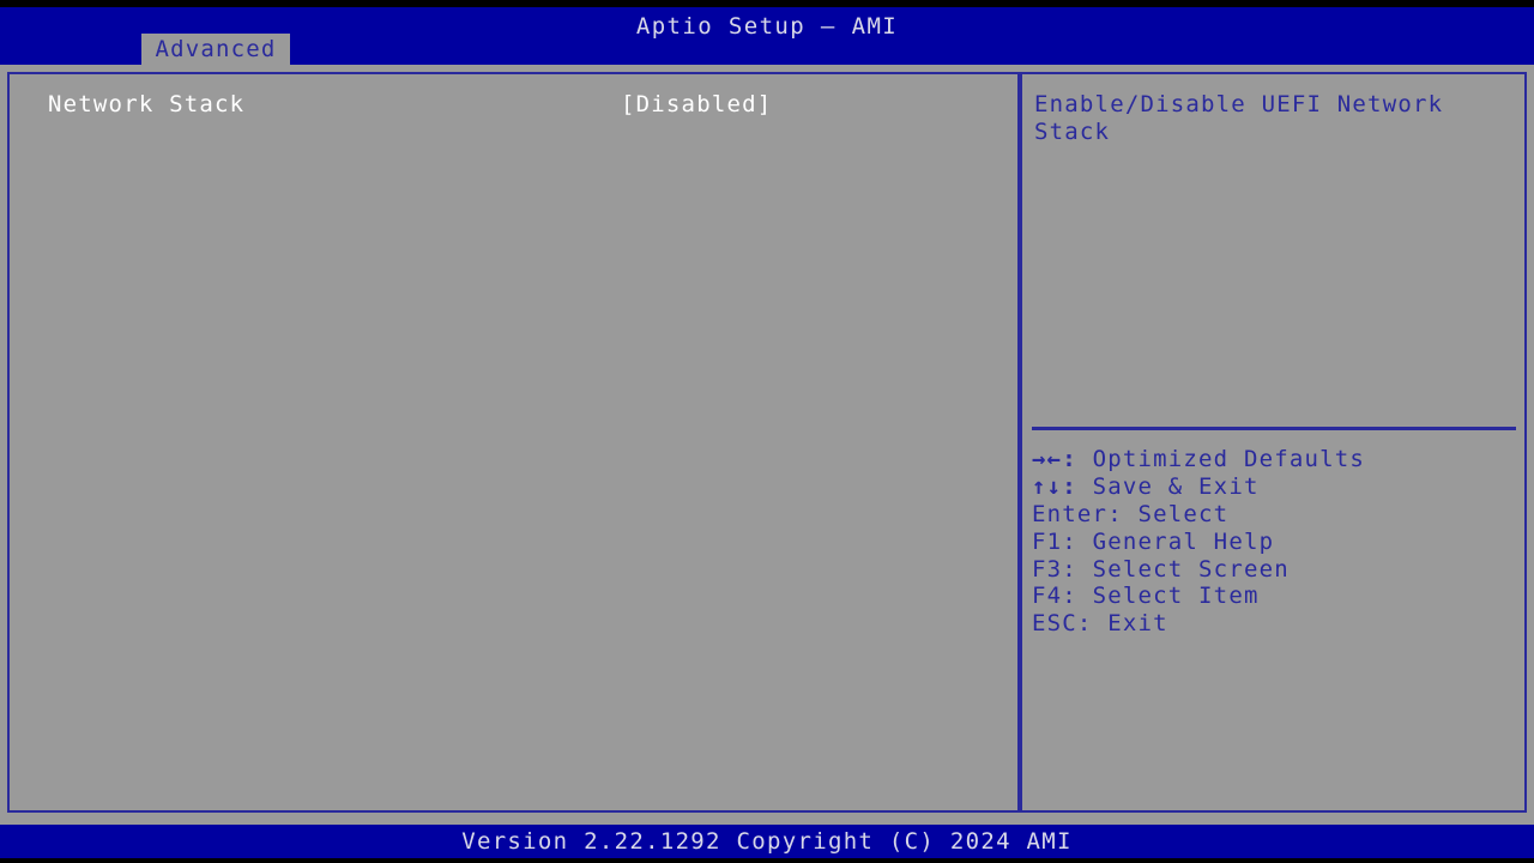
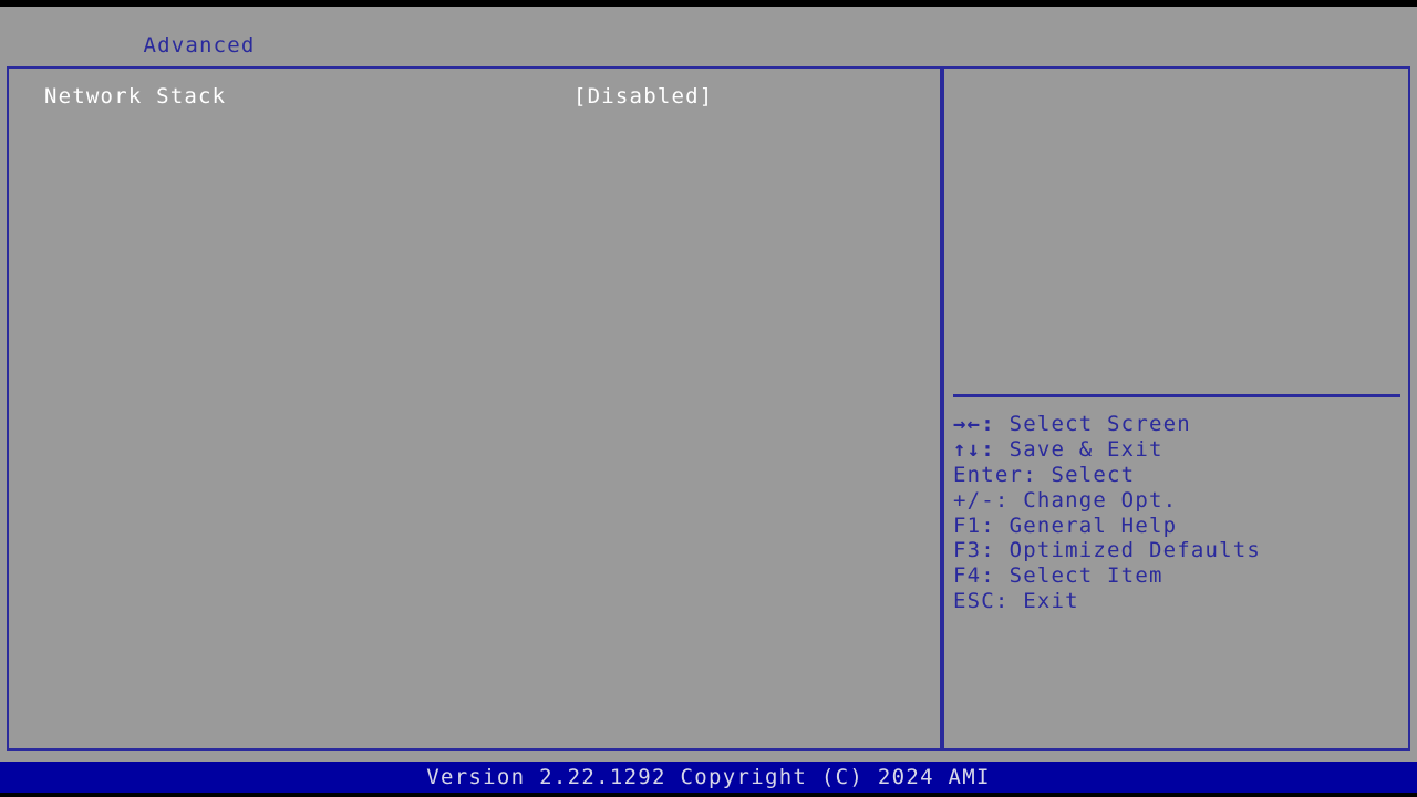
- Aptio Setup – AMI
  Advanced
  Network Stack
  [Disabled]
- Enable/Disable UEFI Network
- Stack
- →←: Optimized Defaults
+ →←: Select Screen
  ↑↓: Save & Exit
  Enter: Select
+ +/-: Change Opt.
  F1: General Help
- F3: Select Screen
+ F3: Optimized Defaults
  F4: Select Item
  ESC: Exit
  Version 2.22.1292 Copyright (C) 2024 AMI
